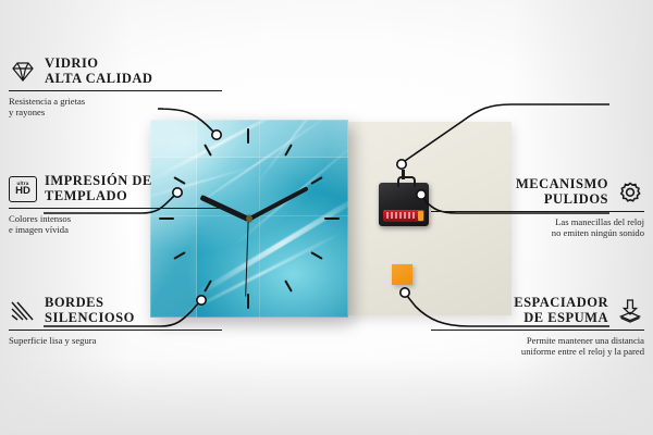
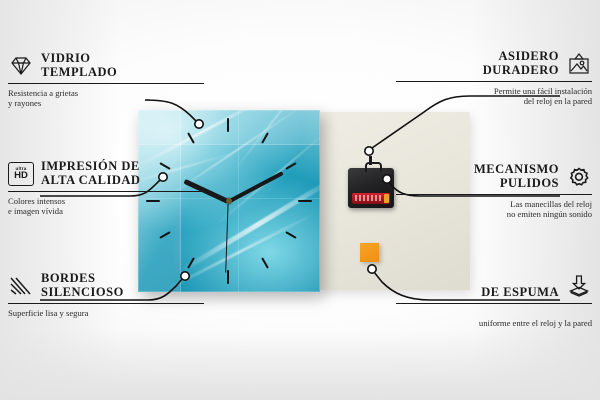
  VIDRIO
- ALTA CALIDAD
+ TEMPLADO
  Resistencia a grietas
  y rayones
  HD
  IMPRESIÓN DE
- TEMPLADO
+ ALTA CALIDAD
  Colores intensos
  e imagen vívida
  BORDES
  SILENCIOSO
  Superficie lisa y segura
+ ASIDERO
+ DURADERO
+ Permite una fácil instalación
+ del reloj en la pared
  MECANISMO
  PULIDOS
  Las manecillas del reloj
  no emiten ningún sonido
- ESPACIADOR
  DE ESPUMA
- Permite mantener una distancia
  uniforme entre el reloj y la pared
